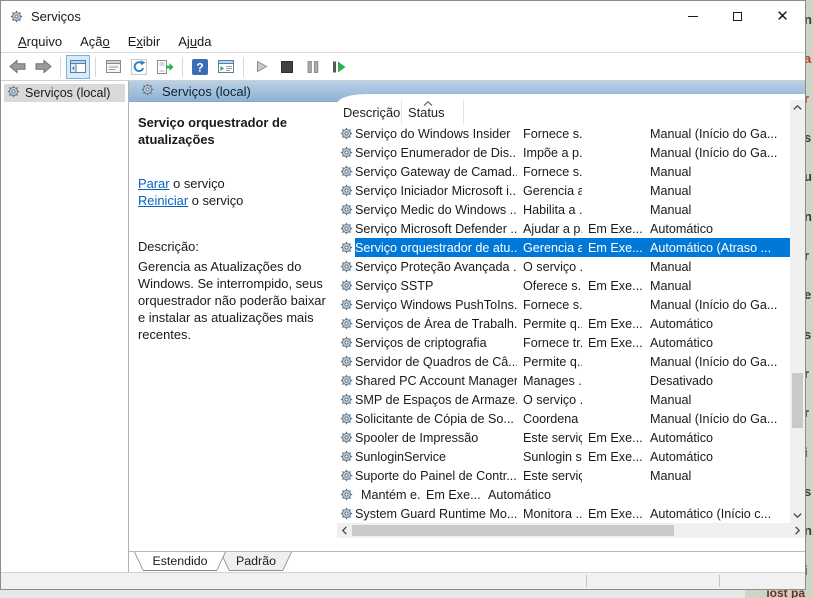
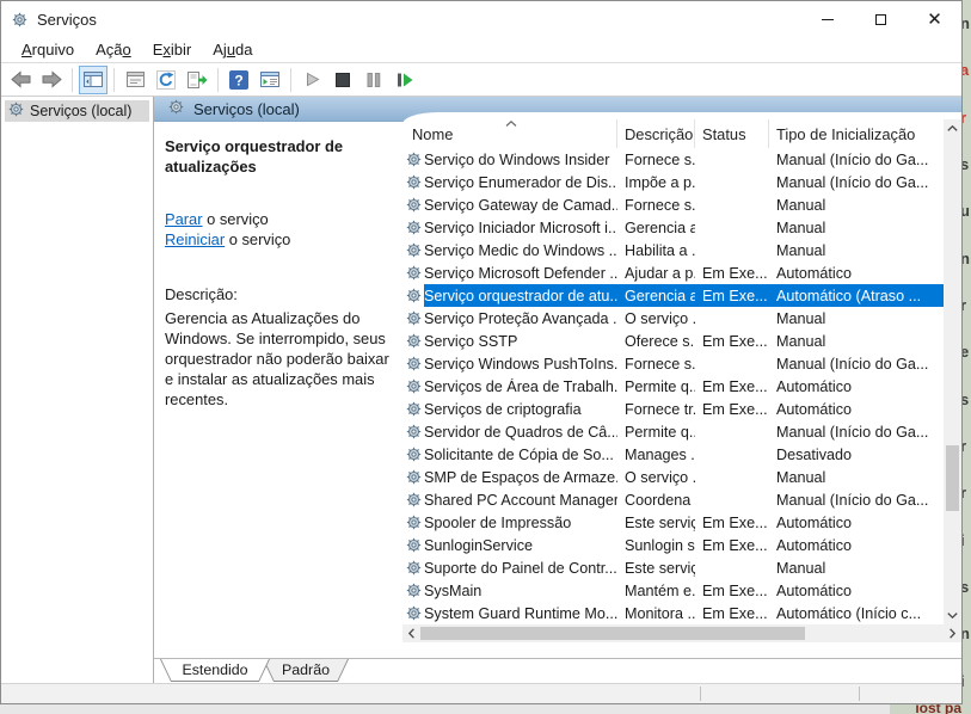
  n
  a
  r
  s
  u
  n
  r
  e
  s
  r
  r
  s
  n
  iost pa
  Serviços
  ✕
  Arquivo
  Ação
  Exibir
  Ajuda
  ?
  Serviços (local)
  Serviços (local)
  Serviço orquestrador de atualizações
  Parar o serviço
  Reiniciar o serviço
  Descrição:
  Gerencia as Atualizações do Windows. Se interrompido, seus orquestrador não poderão baixar e instalar as atualizações mais recentes.
+ Nome
  Descrição
  Status
+ Tipo de Inicialização
  Serviço do Windows Insider
  Fornece s.
  Manual (Início do Ga...
  Serviço Enumerador de Dis..
  Impõe a p.
  Manual (Início do Ga...
  Serviço Gateway de Camad.
  Fornece s.
  Manual
  Serviço Iniciador Microsoft i..
  Gerencia a
  Manual
  Serviço Medic do Windows ..
  Habilita a .
  Manual
  Serviço Microsoft Defender ..
  Ajudar a p
  Em Exe...
  Automático
  Serviço orquestrador de atu..
  Gerencia a
  Em Exe...
  Automático (Atraso ...
  Serviço Proteção Avançada .
  O serviço .
  Manual
  Serviço SSTP
  Oferece s.
  Em Exe...
  Manual
  Serviço Windows PushToIns.
  Fornece s.
  Manual (Início do Ga...
  Serviços de Área de Trabalh.
  Permite q.
  Em Exe...
  Automático
  Serviços de criptografia
  Fornece tr.
  Em Exe...
  Automático
  Servidor de Quadros de Câ..
  Permite q.
  Manual (Início do Ga...
- Shared PC Account Manager
+ Solicitante de Cópia de So...
  Manages .
  Desativado
  SMP de Espaços de Armaze.
  O serviço .
  Manual
- Solicitante de Cópia de So...
+ Shared PC Account Manager
  Coordena
  Manual (Início do Ga...
  Spooler de Impressão
  Este serviç
  Em Exe...
  Automático
  SunloginService
  Sunlogin s
  Em Exe...
  Automático
  Suporte do Painel de Contr...
  Este serviç
  Manual
+ SysMain
  Mantém e.
  Em Exe...
  Automático
  System Guard Runtime Mo...
  Monitora ..
  Em Exe...
  Automático (Início c...
  Estendido
  Padrão
